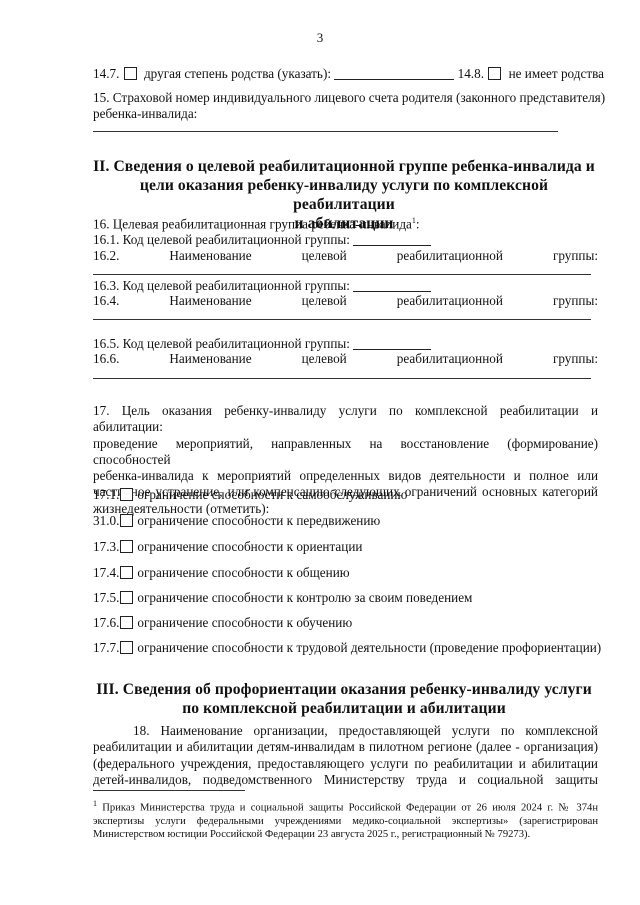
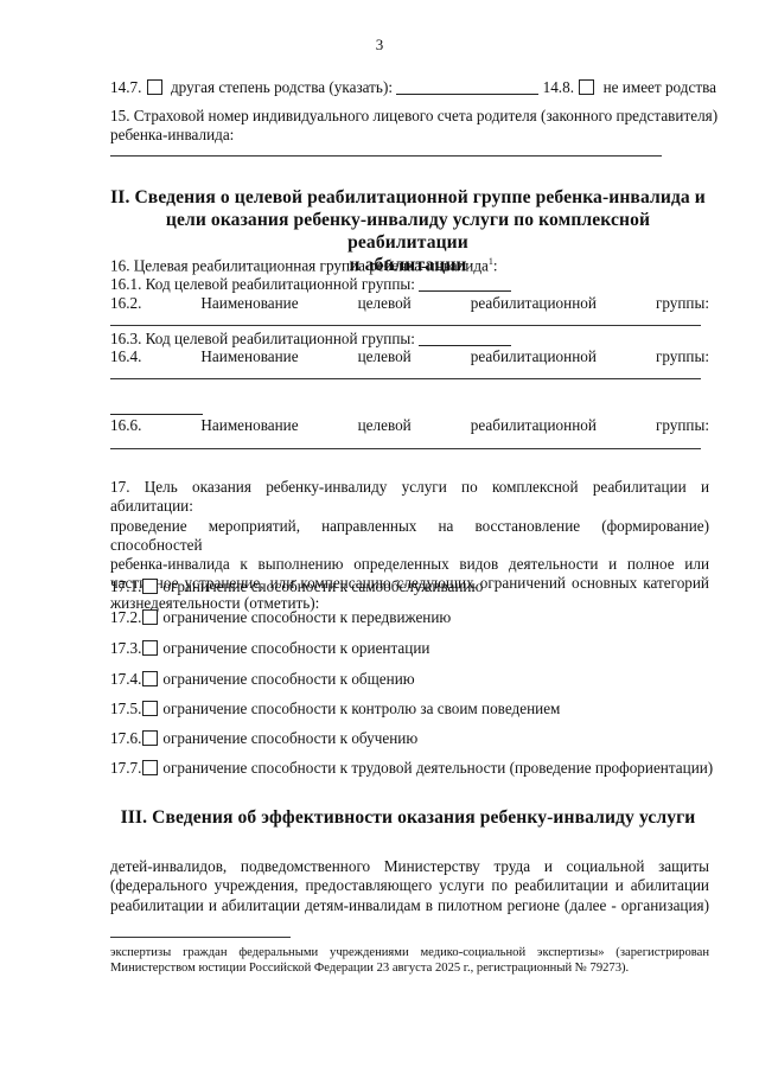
  3
  14.7. другая степень родства (указать): 14.8. не имеет родства
  15. Страховой номер индивидуального лицевого счета родителя (законного представителя)
  ребенка-инвалида:
  II. Сведения о целевой реабилитационной группе ребенка-инвалида и
  цели оказания ребенку-инвалиду услуги по комплексной реабилитации
  и абилитации
  16. Целевая реабилитационная группа ребенка-инвалида1:
  16.1. Код целевой реабилитационной группы:
  16.2.
  Наименование
  целевой
  реабилитационной
  группы:
  16.3. Код целевой реабилитационной группы:
  16.4.
  Наименование
  целевой
  реабилитационной
  группы:
- 16.5. Код целевой реабилитационной группы:
  16.6.
  Наименование
  целевой
  реабилитационной
  группы:
  17. Цель оказания ребенку-инвалиду услуги по комплексной реабилитации и абилитации:
  проведение мероприятий, направленных на восстановление (формирование) способностей
- ребенка-инвалида к мероприятий определенных видов деятельности и полное или
+ ребенка-инвалида к выполнению определенных видов деятельности и полное или
  частное устранение, или компенсацию следующих ограничений основных категорий
  жизнедеятельности (отметить):
  17.1. ограничение способности к самообслуживанию
- 31.0. ограничение способности к передвижению
+ 17.2. ограничение способности к передвижению
  17.3. ограничение способности к ориентации
  17.4. ограничение способности к общению
  17.5. ограничение способности к контролю за своим поведением
  17.6. ограничение способности к обучению
  17.7. ограничение способности к трудовой деятельности (проведение профориентации)
- III. Сведения об профориентации оказания ребенку-инвалиду услуги
+ III. Сведения об эффективности оказания ребенку-инвалиду услуги
- по комплексной реабилитации и абилитации
- 18. Наименование организации, предоставляющей услуги по комплексной
- реабилитации и абилитации детям-инвалидам в пилотном регионе (далее - организация)
+ детей-инвалидов, подведомственного Министерству труда и социальной защиты
  (федерального учреждения, предоставляющего услуги по реабилитации и абилитации
- детей-инвалидов, подведомственного Министерству труда и социальной защиты
+ реабилитации и абилитации детям-инвалидам в пилотном регионе (далее - организация)
- 1 Приказ Министерства труда и социальной защиты Российской Федерации от 26 июля 2024 г. № 374н
- экспертизы услуги федеральными учреждениями медико-социальной экспертизы» (зарегистрирован
+ экспертизы граждан федеральными учреждениями медико-социальной экспертизы» (зарегистрирован
  Министерством юстиции Российской Федерации 23 августа 2025 г., регистрационный № 79273).
